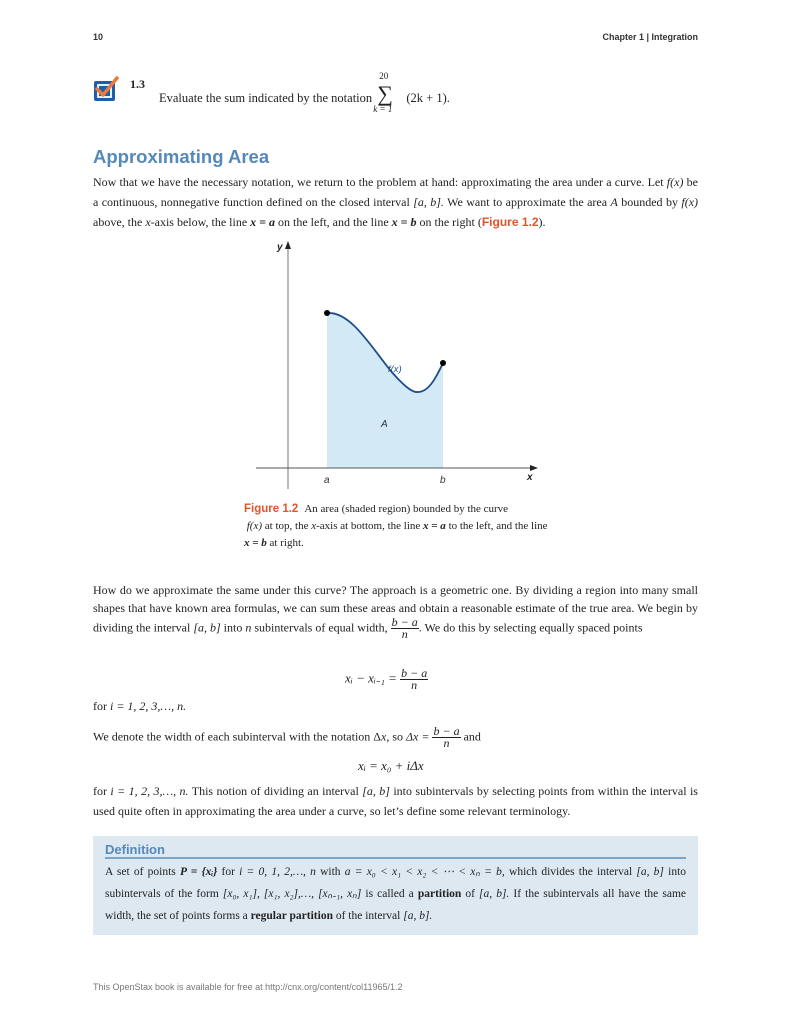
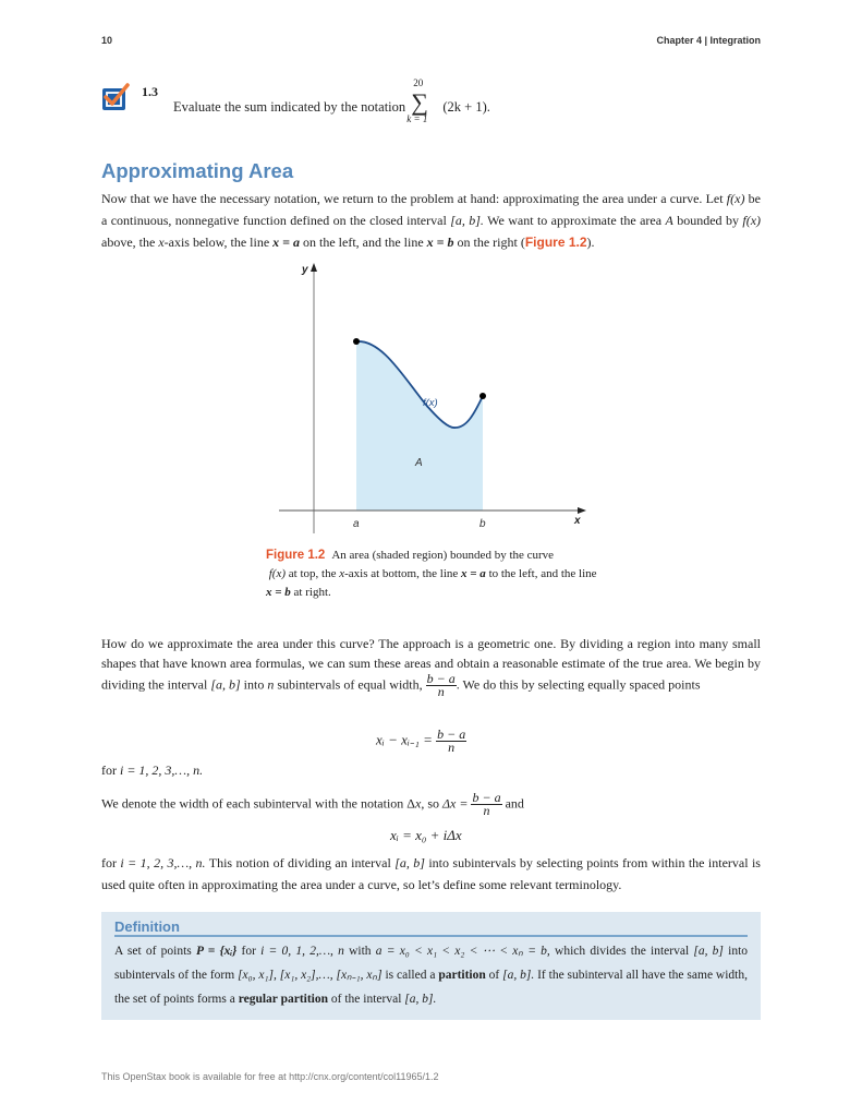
  10
- Chapter 1 | Integration
+ Chapter 4 | Integration
  1.3
  Evaluate the sum indicated by the notation
  20
  ∑
  k = 1
  (2k + 1).
  Approximating Area
  Now that we have the necessary notation, we return to the problem at hand: approximating the area under a curve. Let f(x) be a continuous, nonnegative function defined on the closed interval [a, b]. We want to approximate the area A bounded by f(x) above, the x-axis below, the line x = a on the left, and the line x = b on the right (Figure 1.2).
  y
  x
  a
  b
  f(x)
  A
  Figure 1.2 An area (shaded region) bounded by the curve
  f(x) at top, the x-axis at bottom, the line x = a to the left, and the line x = b at right.
- How do we approximate the same under this curve? The approach is a geometric one. By dividing a region into many small shapes that have known area formulas, we can sum these areas and obtain a reasonable estimate of the true area. We begin by dividing the interval [a, b] into n subintervals of equal width,
+ How do we approximate the area under this curve? The approach is a geometric one. By dividing a region into many small shapes that have known area formulas, we can sum these areas and obtain a reasonable estimate of the true area. We begin by dividing the interval [a, b] into n subintervals of equal width,
  b − a
  n
  . We do this by selecting equally spaced points
  xᵢ − xᵢ₋₁ =
  b − a
  n
  for i = 1, 2, 3,…, n.
  We denote the width of each subinterval with the notation Δx, so Δx =
  b − a
  n
  and
  xᵢ = x₀ + iΔx
  for i = 1, 2, 3,…, n. This notion of dividing an interval [a, b] into subintervals by selecting points from within the interval is used quite often in approximating the area under a curve, so let’s define some relevant terminology.
  Definition
- A set of points P = {xᵢ} for i = 0, 1, 2,…, n with a = x₀ < x₁ < x₂ < ⋯ < xₙ = b, which divides the interval [a, b] into subintervals of the form [x₀, x₁], [x₁, x₂],…, [xₙ₋₁, xₙ] is called a partition of [a, b]. If the subintervals all have the same width, the set of points forms a regular partition of the interval [a, b].
+ A set of points P = {xᵢ} for i = 0, 1, 2,…, n with a = x₀ < x₁ < x₂ < ⋯ < xₙ = b, which divides the interval [a, b] into subintervals of the form [x₀, x₁], [x₁, x₂],…, [xₙ₋₁, xₙ] is called a partition of [a, b]. If the subinterval all have the same width, the set of points forms a regular partition of the interval [a, b].
  This OpenStax book is available for free at http://cnx.org/content/col11965/1.2
